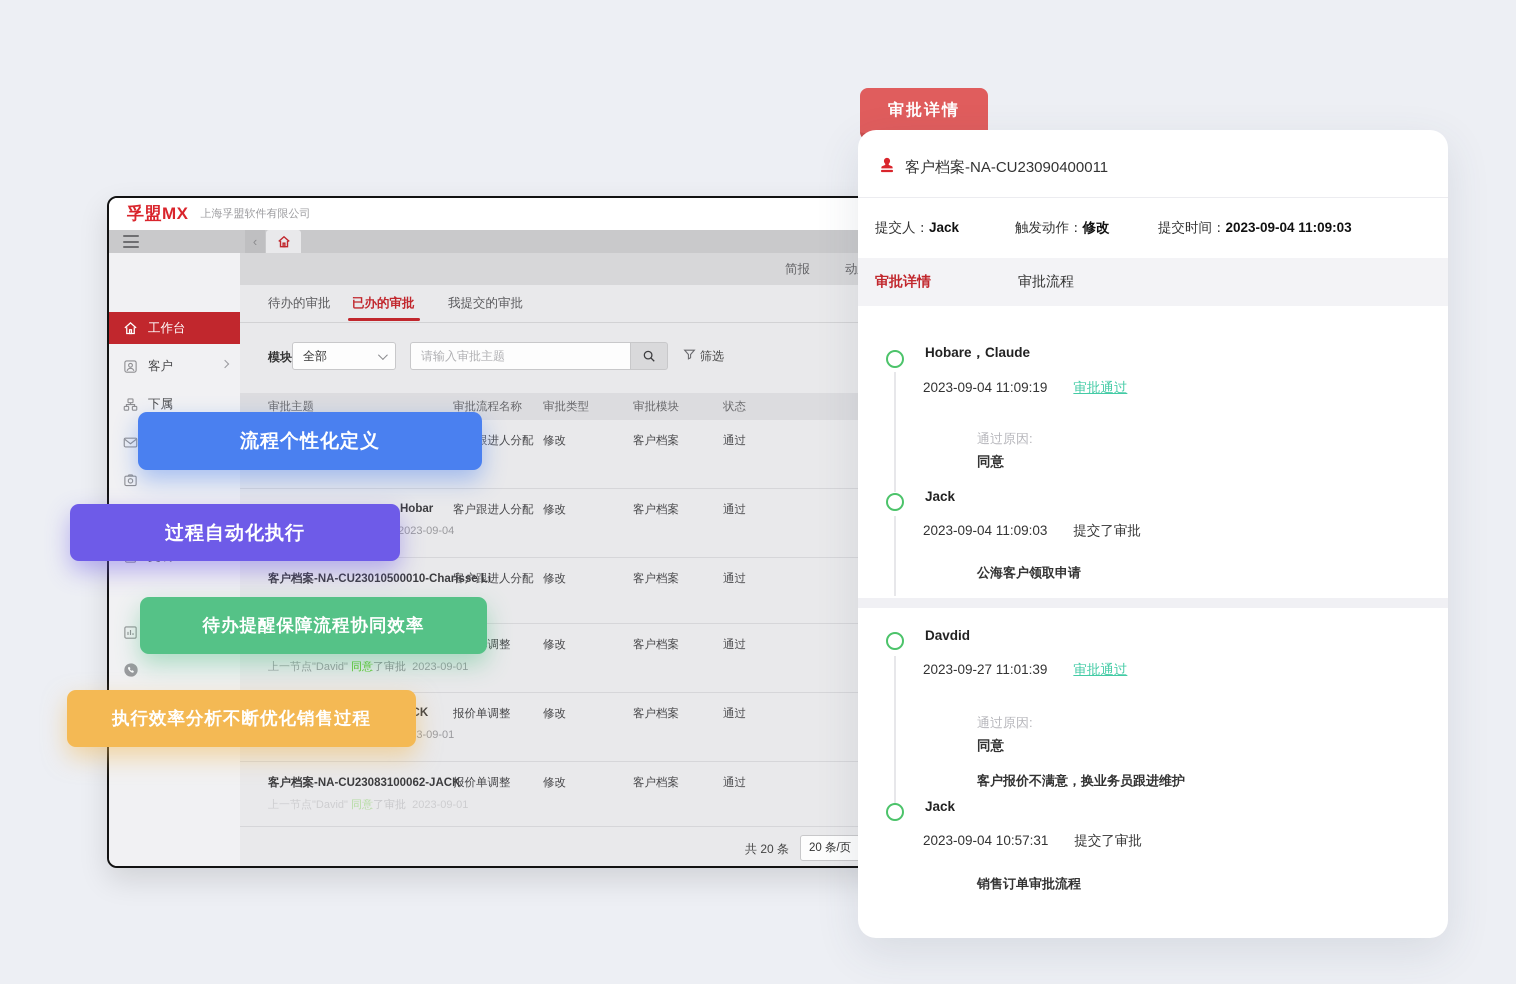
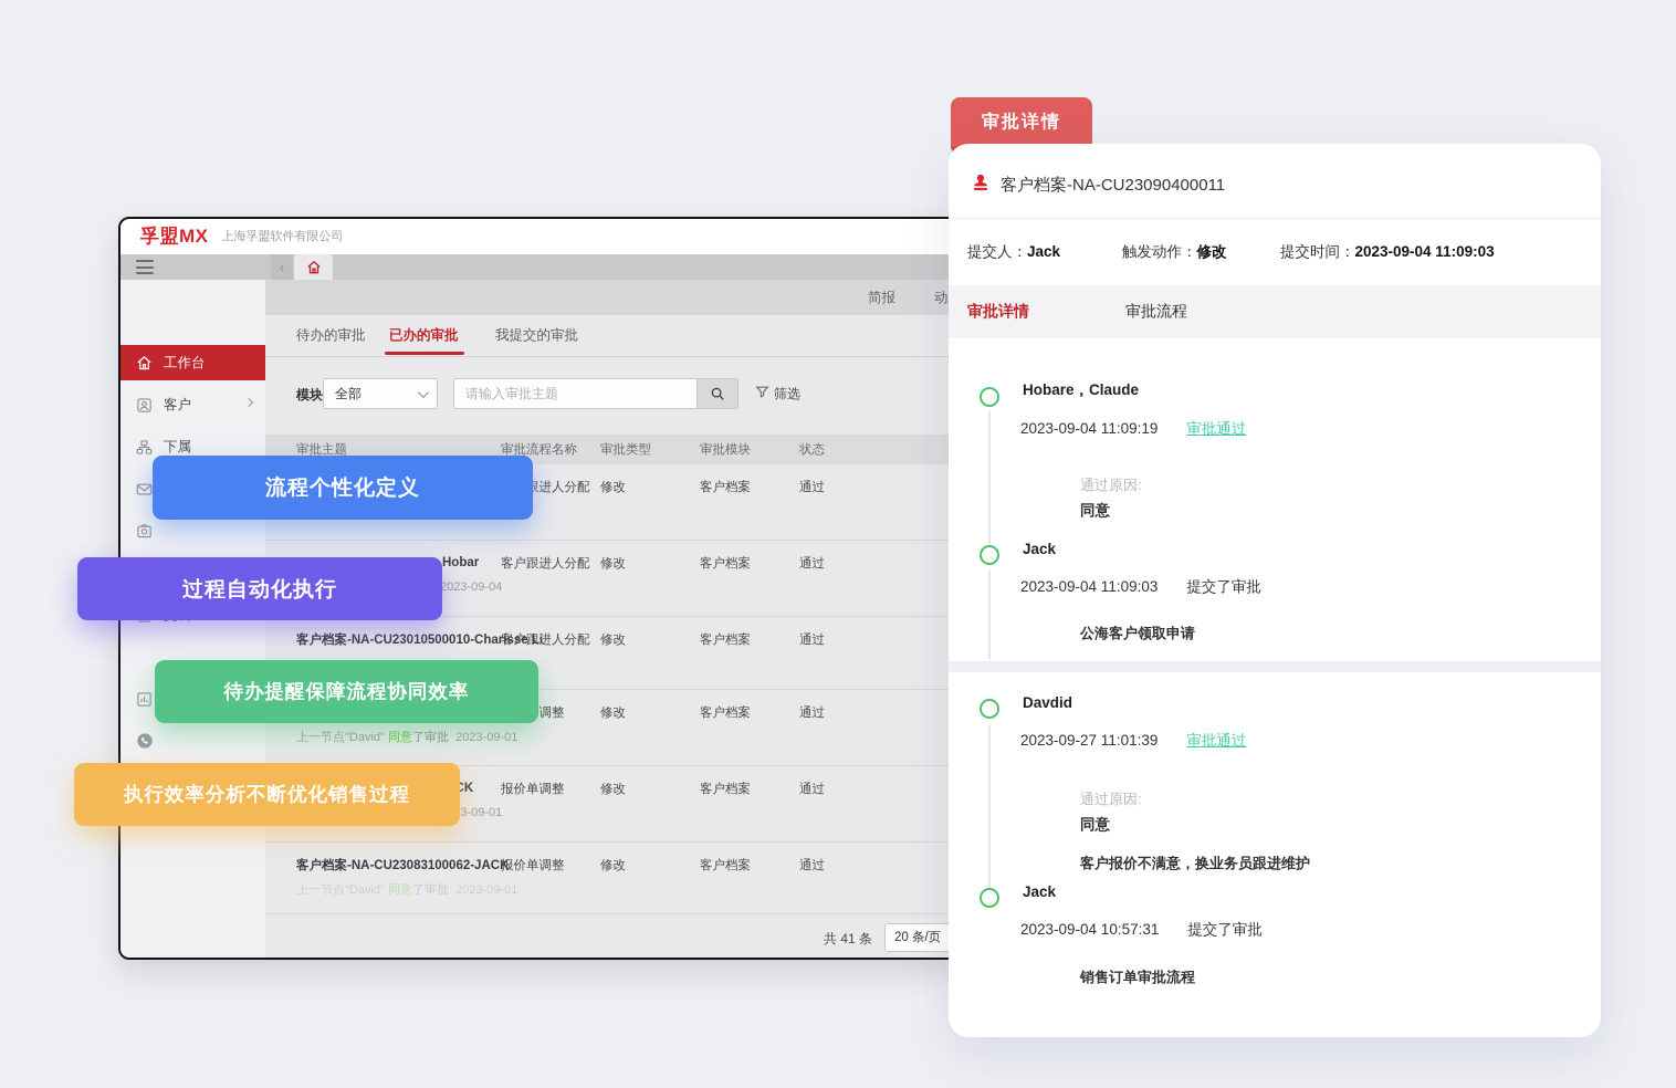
  孚盟MX
  上海孚盟软件有限公司
  ‹
  工作台
  客户
  下属
  简报
  待办的审批
  已办的审批
  我提交的审批
  模块
  全部
  请输入审批主题
  筛选
  审批主题
  审批流程名称
  审批类型
  审批模块
  状态
  修改
  客户档案
  通过
  Hobar
  2023-09-04
  客户跟进人分配
  修改
  客户档案
  通过
  客户档案-NA-CU23010500010-Charisse Li
  客户跟进人分配
  修改
  客户档案
  通过
  上一节点"David" 同意了审批 2023-09-01
  修改
  客户档案
  通过
  3-09-01
  报价单调整
  修改
  客户档案
  通过
  客户档案-NA-CU23083100062-JACK
  上一节点"David" 同意了审批 2023-09-01
  报价单调整
  修改
  客户档案
  通过
- 共 20 条
+ 共 41 条
  20 条/页
  流程个性化定义
  过程自动化执行
  待办提醒保障流程协同效率
  执行效率分析不断优化销售过程
  审批详情
  客户档案-NA-CU23090400011
  提交人：Jack
  触发动作：修改
  提交时间：2023-09-04 11:09:03
  审批详情
  审批流程
  Hobare，Claude
  2023-09-04 11:09:19 审批通过
  通过原因:
  同意
  Jack
  2023-09-04 11:09:03 提交了审批
  公海客户领取申请
  Davdid
  2023-09-27 11:01:39 审批通过
  通过原因:
  同意
  客户报价不满意，换业务员跟进维护
  Jack
  2023-09-04 10:57:31 提交了审批
  销售订单审批流程
